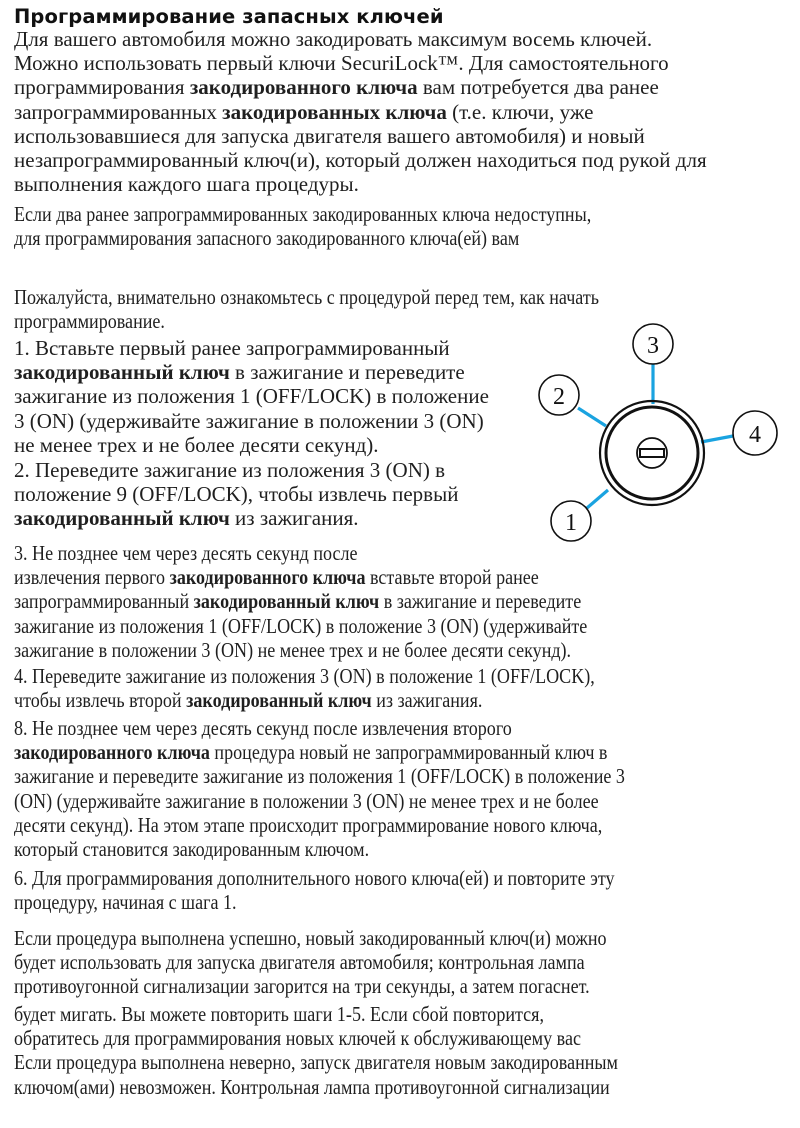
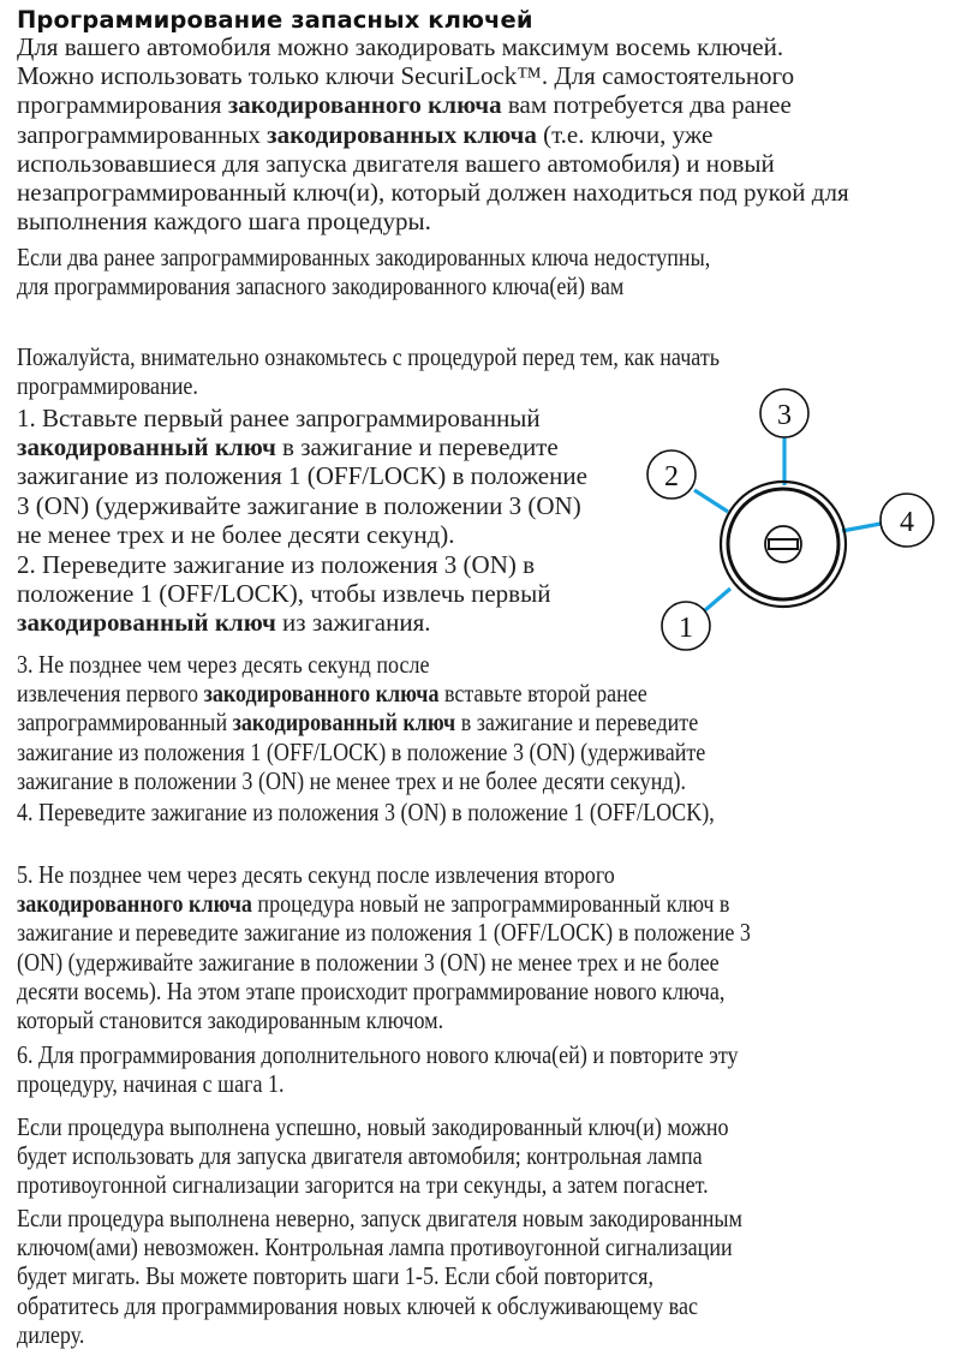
  Программирование запасных ключей
  Для вашего автомобиля можно закодировать максимум восемь ключей.
- Можно использовать первый ключи SecuriLock™. Для самостоятельного
+ Можно использовать только ключи SecuriLock™. Для самостоятельного
  программирования закодированного ключа вам потребуется два ранее
  запрограммированных закодированных ключа (т.е. ключи, уже
  использовавшиеся для запуска двигателя вашего автомобиля) и новый
  незапрограммированный ключ(и), который должен находиться под рукой для
  выполнения каждого шага процедуры.
  Если два ранее запрограммированных закодированных ключа недоступны,
  для программирования запасного закодированного ключа(ей) вам
  Пожалуйста, внимательно ознакомьтесь с процедурой перед тем, как начать
  программирование.
  1. Вставьте первый ранее запрограммированный
  закодированный ключ в зажигание и переведите
  зажигание из положения 1 (OFF/LOCK) в положение
  3 (ON) (удерживайте зажигание в положении 3 (ON)
  не менее трех и не более десяти секунд).
  2. Переведите зажигание из положения 3 (ON) в
- положение 9 (OFF/LOCK), чтобы извлечь первый
+ положение 1 (OFF/LOCK), чтобы извлечь первый
  закодированный ключ из зажигания.
  3. Не позднее чем через десять секунд после
  извлечения первого закодированного ключа вставьте второй ранее
  запрограммированный закодированный ключ в зажигание и переведите
  зажигание из положения 1 (OFF/LOCK) в положение 3 (ON) (удерживайте
  зажигание в положении 3 (ON) не менее трех и не более десяти секунд).
  4. Переведите зажигание из положения 3 (ON) в положение 1 (OFF/LOCK),
- чтобы извлечь второй закодированный ключ из зажигания.
- 8. Не позднее чем через десять секунд после извлечения второго
+ 5. Не позднее чем через десять секунд после извлечения второго
  закодированного ключа процедура новый не запрограммированный ключ в
  зажигание и переведите зажигание из положения 1 (OFF/LOCK) в положение 3
  (ON) (удерживайте зажигание в положении 3 (ON) не менее трех и не более
- десяти секунд). На этом этапе происходит программирование нового ключа,
+ десяти восемь). На этом этапе происходит программирование нового ключа,
  который становится закодированным ключом.
  6. Для программирования дополнительного нового ключа(ей) и повторите эту
  процедуру, начиная с шага 1.
  Если процедура выполнена успешно, новый закодированный ключ(и) можно
  будет использовать для запуска двигателя автомобиля; контрольная лампа
  противоугонной сигнализации загорится на три секунды, а затем погаснет.
- будет мигать. Вы можете повторить шаги 1-5. Если сбой повторится,
+ Если процедура выполнена неверно, запуск двигателя новым закодированным
- обратитесь для программирования новых ключей к обслуживающему вас
+ ключом(ами) невозможен. Контрольная лампа противоугонной сигнализации
- Если процедура выполнена неверно, запуск двигателя новым закодированным
+ будет мигать. Вы можете повторить шаги 1-5. Если сбой повторится,
- ключом(ами) невозможен. Контрольная лампа противоугонной сигнализации
+ обратитесь для программирования новых ключей к обслуживающему вас
+ дилеру.
  1
  2
  3
  4
